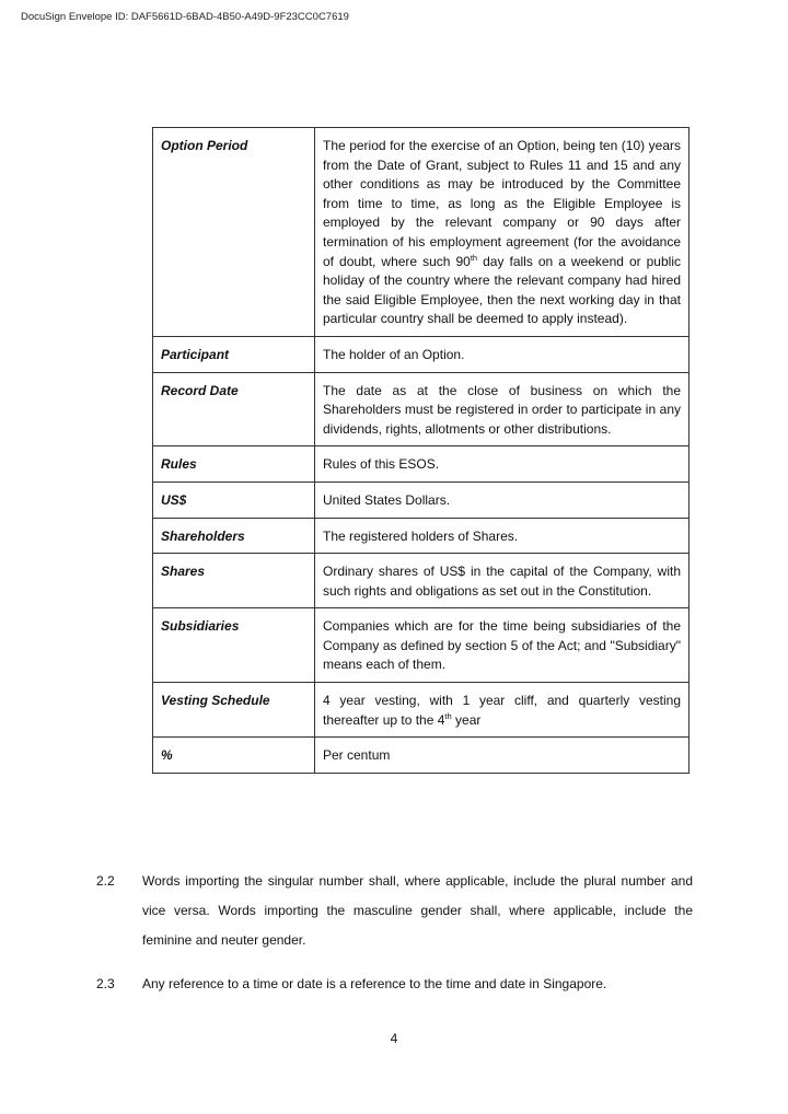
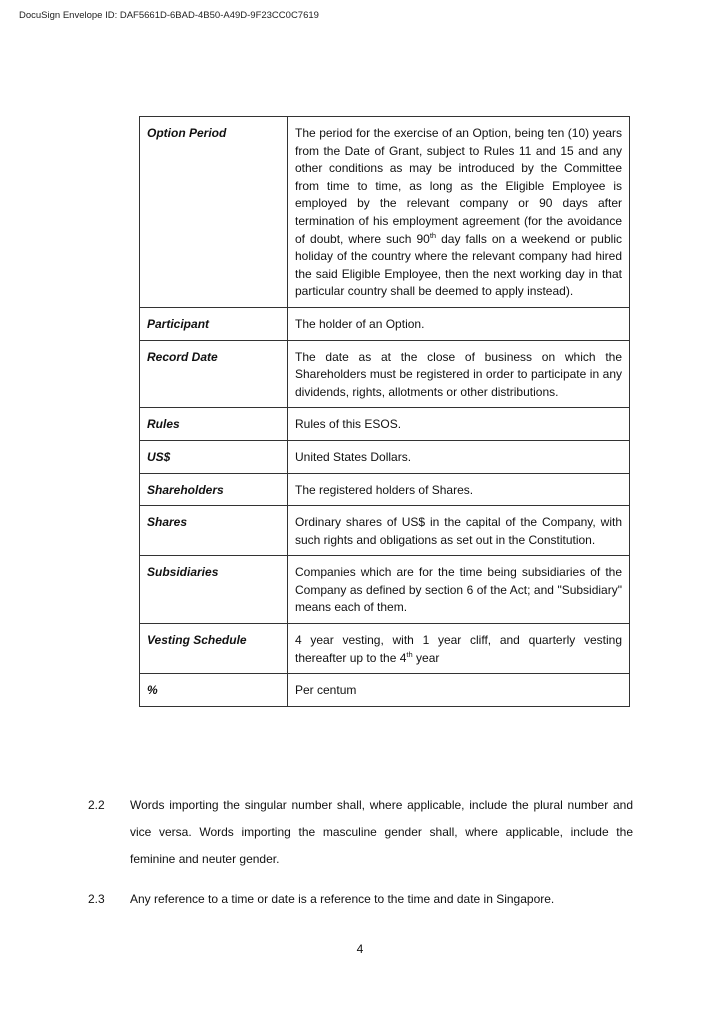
  DocuSign Envelope ID: DAF5661D-6BAD-4B50-A49D-9F23CC0C7619
  Option Period	The period for the exercise of an Option, being ten (10) years from the Date of Grant, subject to Rules 11 and 15 and any other conditions as may be introduced by the Committee from time to time, as long as the Eligible Employee is employed by the relevant company or 90 days after termination of his employment agreement (for the avoidance of doubt, where such 90th day falls on a weekend or public holiday of the country where the relevant company had hired the said Eligible Employee, then the next working day in that particular country shall be deemed to apply instead).
  Participant	The holder of an Option.
  Record Date	The date as at the close of business on which the Shareholders must be registered in order to participate in any dividends, rights, allotments or other distributions.
  Rules	Rules of this ESOS.
  US$	United States Dollars.
  Shareholders	The registered holders of Shares.
  Shares	Ordinary shares of US$ in the capital of the Company, with such rights and obligations as set out in the Constitution.
- Subsidiaries	Companies which are for the time being subsidiaries of the Company as defined by section 5 of the Act; and "Subsidiary" means each of them.
+ Subsidiaries	Companies which are for the time being subsidiaries of the Company as defined by section 6 of the Act; and "Subsidiary" means each of them.
  Vesting Schedule	4 year vesting, with 1 year cliff, and quarterly vesting thereafter up to the 4th year
  %	Per centum
  2.2
  Words importing the singular number shall, where applicable, include the plural number and vice versa. Words importing the masculine gender shall, where applicable, include the feminine and neuter gender.
  2.3
  Any reference to a time or date is a reference to the time and date in Singapore.
  4
